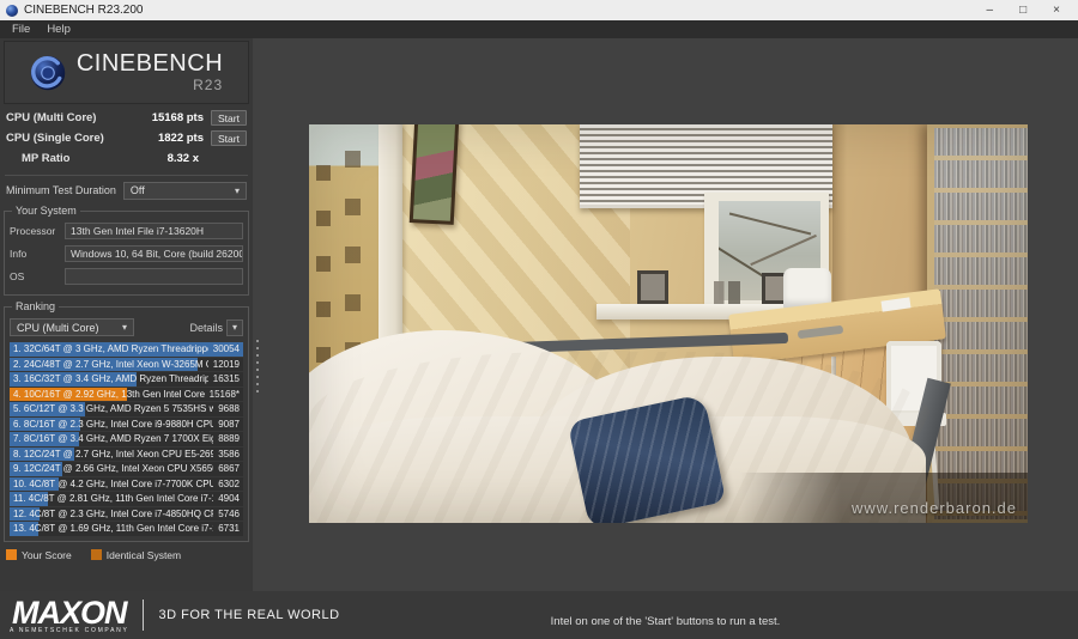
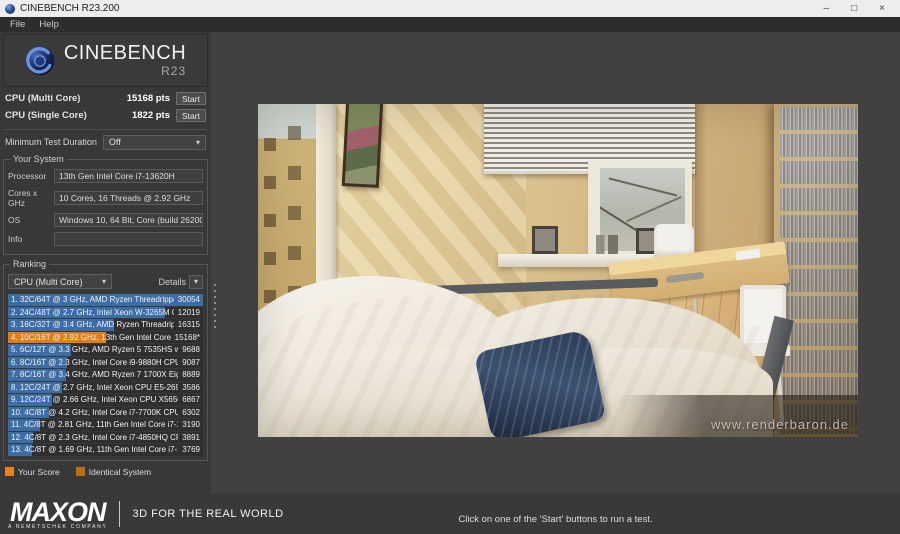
  CINEBENCH R23.200
  –
  □
  ×
  File
  Help
  CINEBENCH
  R23
  CPU (Multi Core)
  15168 pts
  Start
  CPU (Single Core)
  1822 pts
  Start
- MP Ratio
- 8.32 x
  Minimum Test Duration
  Off
  ▾
  Your System
  Processor
- 13th Gen Intel File i7-13620H
+ 13th Gen Intel Core i7-13620H
+ Cores x GHz
+ 10 Cores, 16 Threads @ 2.92 GHz
- Info
+ OS
  Windows 10, 64 Bit, Core (build 26200
- OS
+ Info
  Ranking
  CPU (Multi Core)
  ▾
  Details
  ▾
  1. 32C/64T @ 3 GHz, AMD Ryzen Threadripp
  30054
  2. 24C/48T @ 2.7 GHz, Intel Xeon W-3265M
  12019
  3. 16C/32T @ 3.4 GHz, AMD Ryzen Threadrip
  16315
  4. 10C/16T @ 2.92 GHz, 13th Gen Intel Core
  15168*
  5. 6C/12T @ 3.3 GHz, AMD Ryzen 5 7535HS w
  9688
  6. 8C/16T @ 2.3 GHz, Intel Core i9-9880H CPU
  9087
  7. 8C/16T @ 3.4 GHz, AMD Ryzen 7 1700X Eig
  8889
  8. 12C/24T @ 2.7 GHz, Intel Xeon CPU E5-269
  3586
  9. 12C/24T @ 2.66 GHz, Intel Xeon CPU X565
  6867
  10. 4C/8T @ 4.2 GHz, Intel Core i7-7700K CPU
  6302
  11. 4C/8T @ 2.81 GHz, 11th Gen Intel Core i7-
- 4904
+ 3190
  12. 4C/8T @ 2.3 GHz, Intel Core i7-4850HQ C
- 5746
+ 3891
  13. 4C/8T @ 1.69 GHz, 11th Gen Intel Core i7-
- 6731
+ 3769
  Your Score
  Identical System
  www.renderbaron.de
  MAXON
  3D FOR THE REAL WORLD
- Intel on one of the 'Start' buttons to run a test.
+ Click on one of the 'Start' buttons to run a test.
